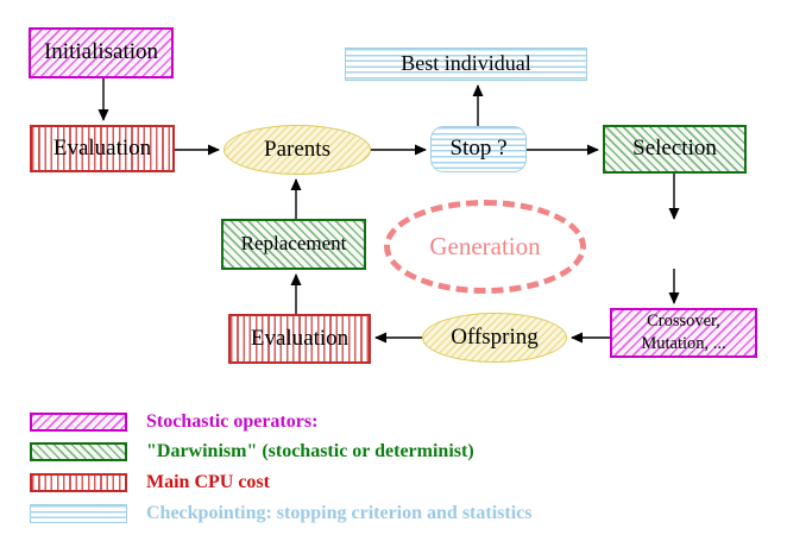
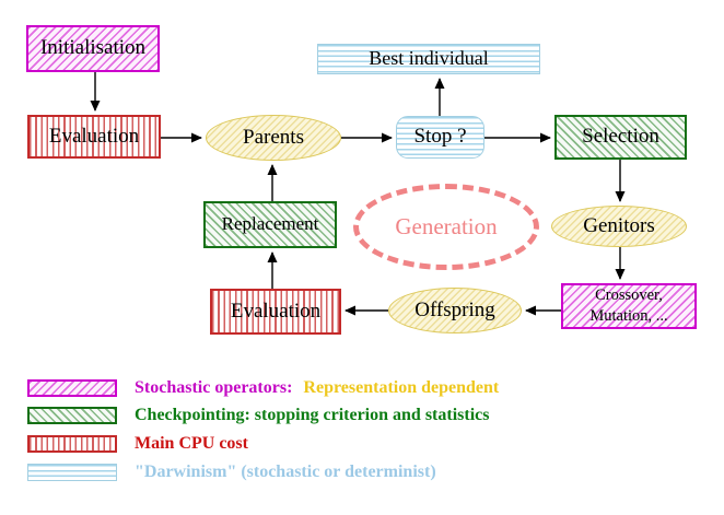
  Initialisation
  Evaluation
  Parents
  Best individual
  Stop ?
  Selection
+ Genitors
  Crossover,
  Mutation, ...
  Offspring
  Evaluation
  Replacement
  Generation
  Stochastic operators:
+ Representation dependent
- "Darwinism" (stochastic or determinist)
+ Checkpointing: stopping criterion and statistics
  Main CPU cost
- Checkpointing: stopping criterion and statistics
+ "Darwinism" (stochastic or determinist)
